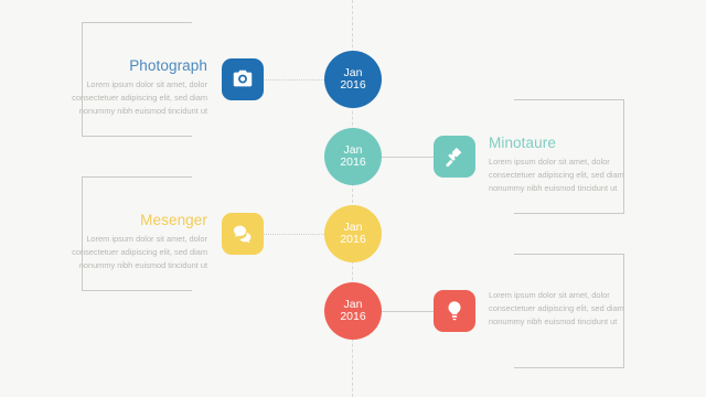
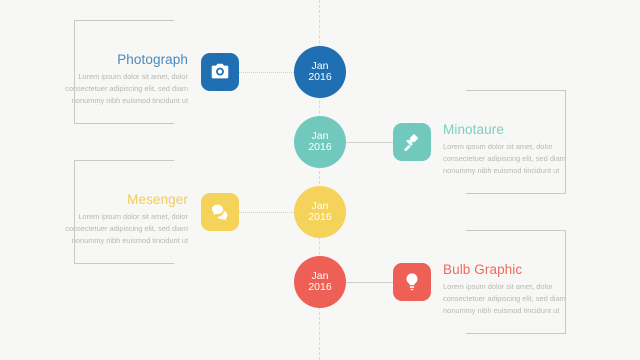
  Jan
  2016
  Photograph
  Lorem ipsum dolor sit amet, dolor consectetuer adipiscing elit, sed diam nonummy nibh euismod tincidunt ut
  Jan
  2016
  Minotaure
  Lorem ipsum dolor sit amet, dolor consectetuer adipiscing elit, sed diam nonummy nibh euismod tincidunt ut
  Jan
  2016
  Mesenger
  Lorem ipsum dolor sit amet, dolor consectetuer adipiscing elit, sed diam nonummy nibh euismod tincidunt ut
  Jan
  2016
+ Bulb Graphic
  Lorem ipsum dolor sit amet, dolor consectetuer adipiscing elit, sed diam nonummy nibh euismod tincidunt ut
